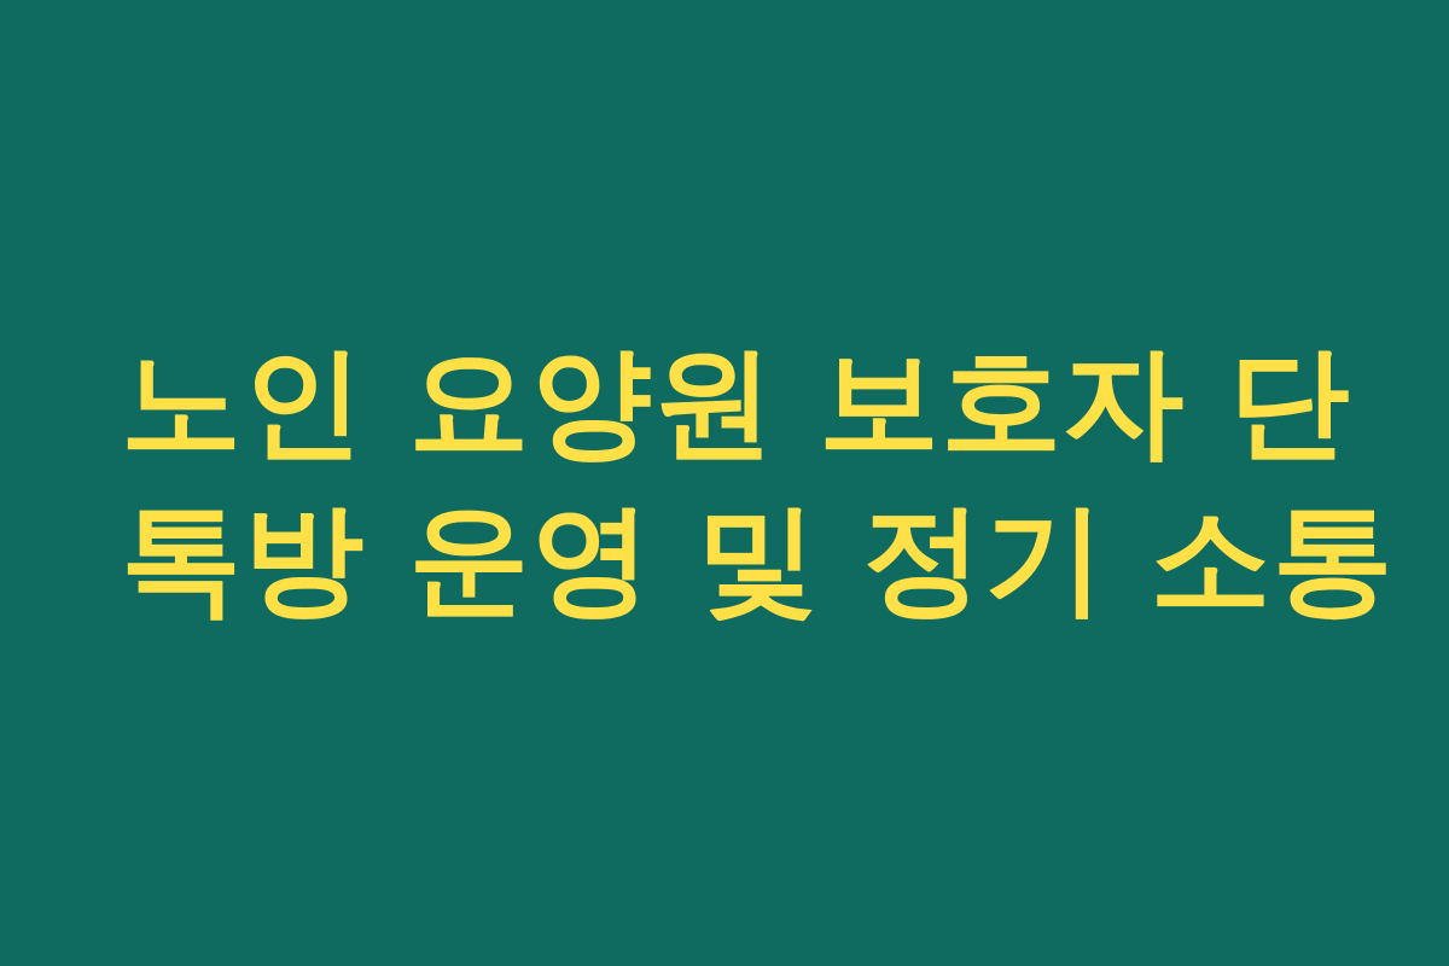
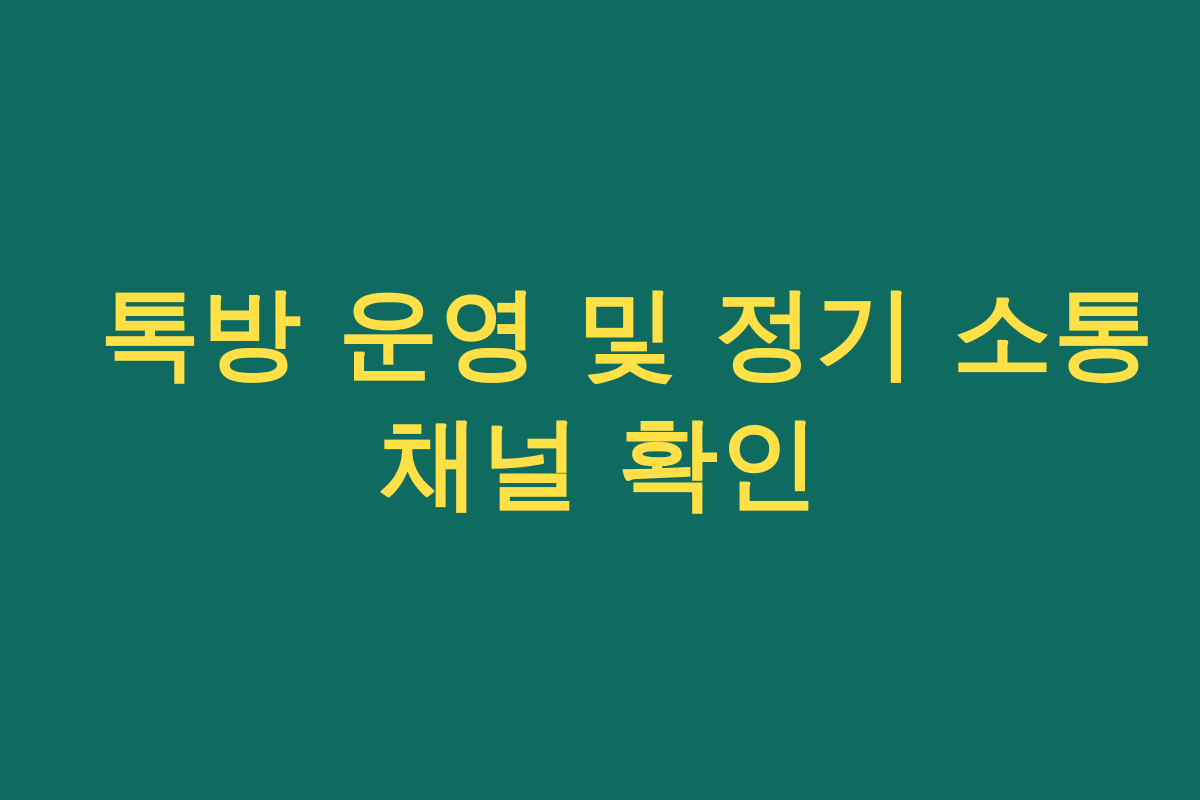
- 노인 요양원 보호자 단
  톡방 운영 및 정기 소통
+ 채널 확인
